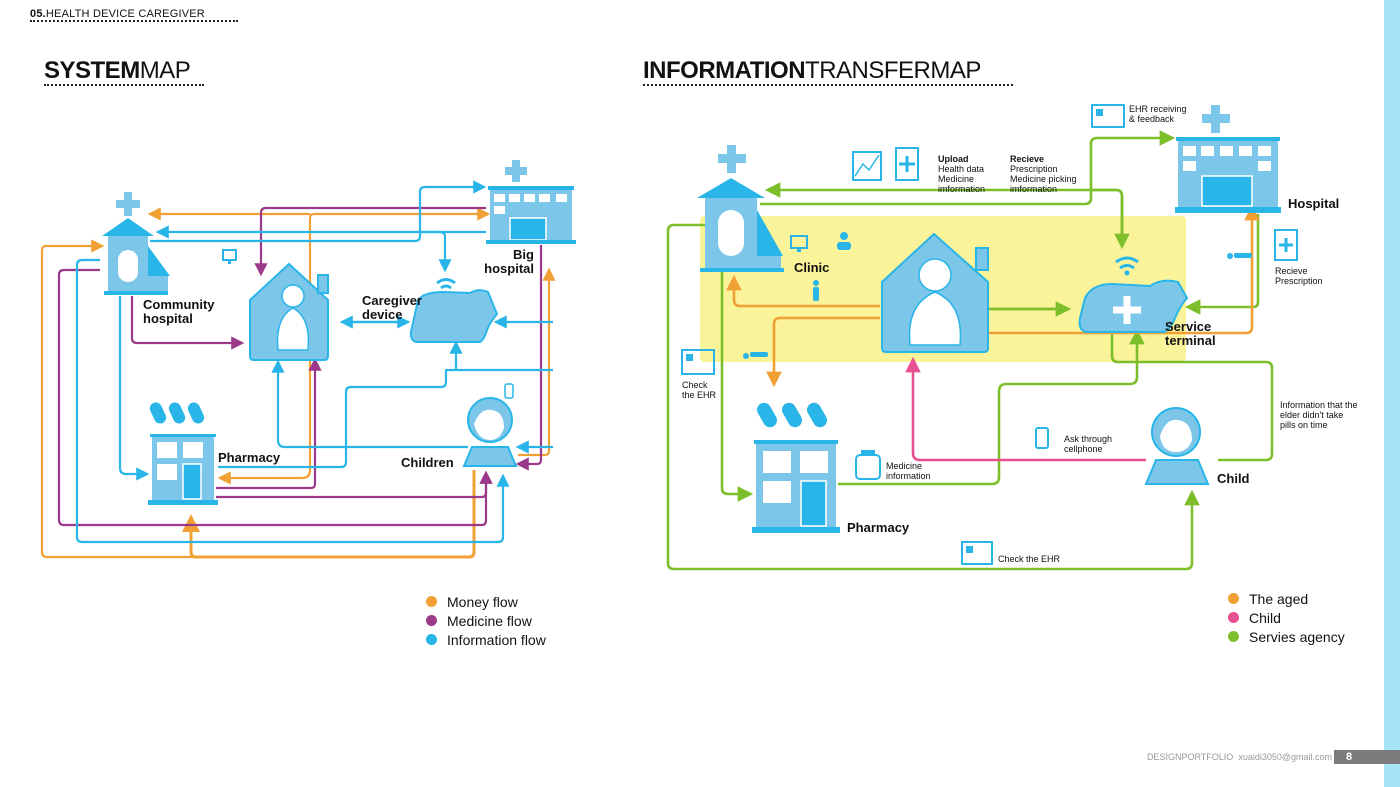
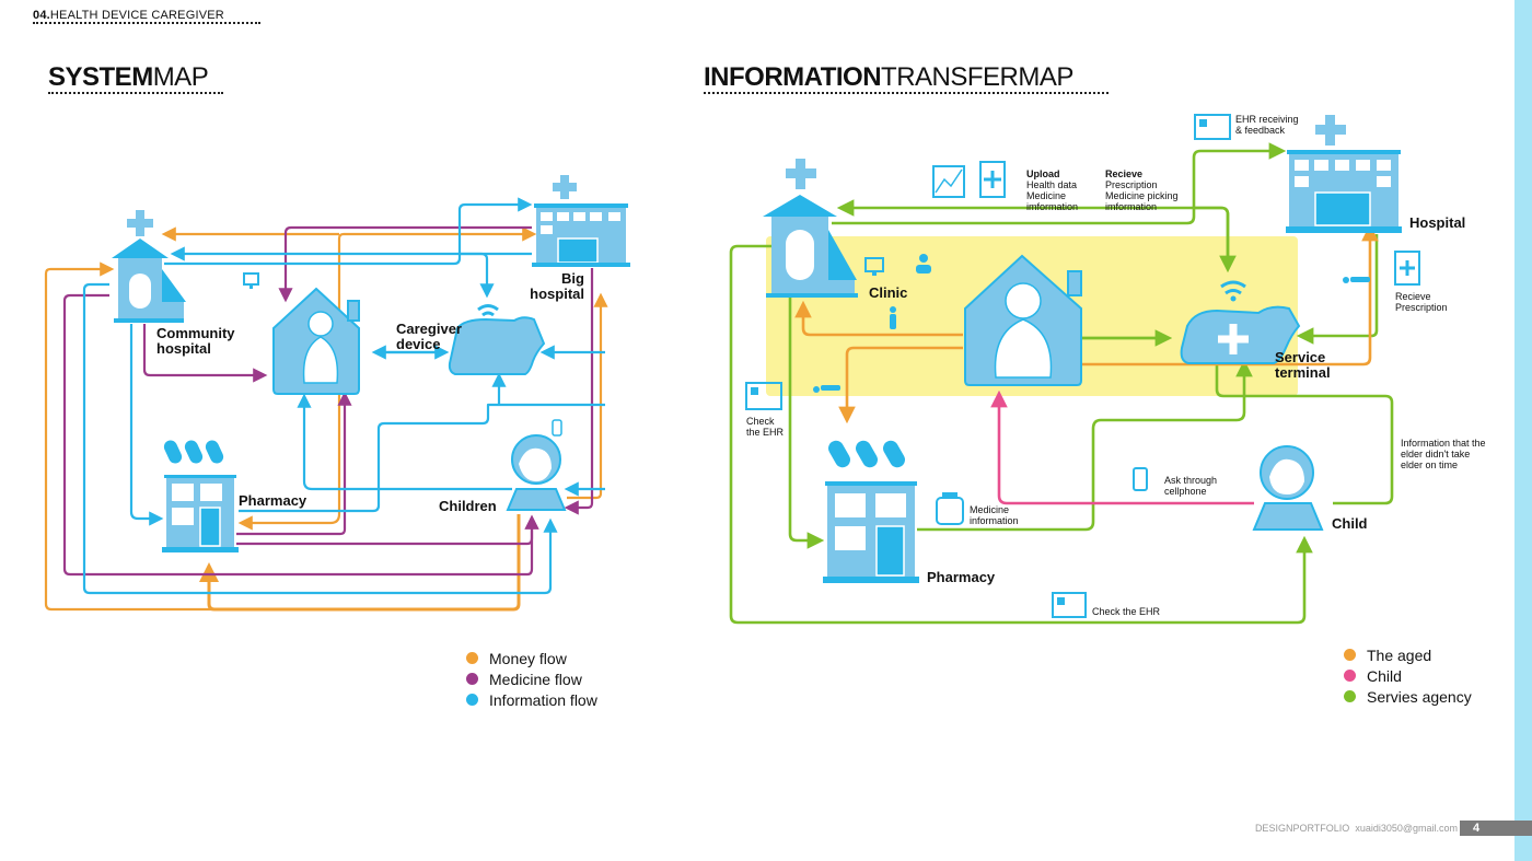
- 05.HEALTH DEVICE CAREGIVER
+ 04.HEALTH DEVICE CAREGIVER
  SYSTEMMAP
  INFORMATIONTRANSFERMAP
  Community hospital
  Big hospital
  Caregiver device
  Pharmacy
  Children
  Money flow
  Medicine flow
  Information flow
  Clinic
  Hospital
  Service terminal
  Pharmacy
  Child
  EHR receiving & feedback
  Upload
  Health data
  Medicine imformation
  Recieve
  Prescription
  Medicine picking imformation
  Recieve Prescription
  Check the EHR
  Medicine information
  Ask through cellphone
- Information that the elder didn't take pills on time
+ Information that the elder didn't take elder on time
  Check the EHR
  The aged
  Child
  Servies agency
  DESIGNPORTFOLIO xuaidi3050@gmail.com
- 8
+ 4
